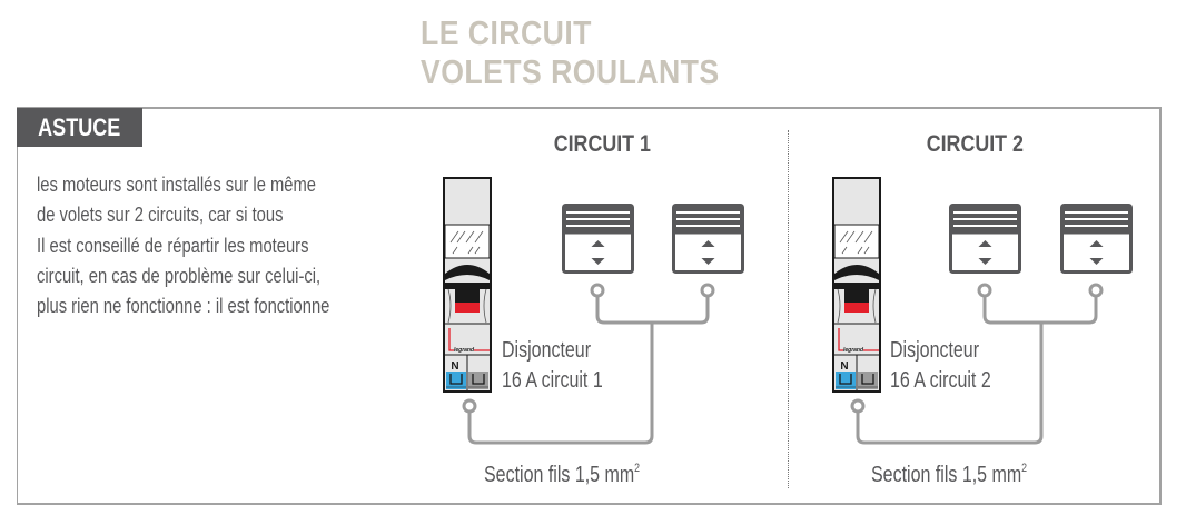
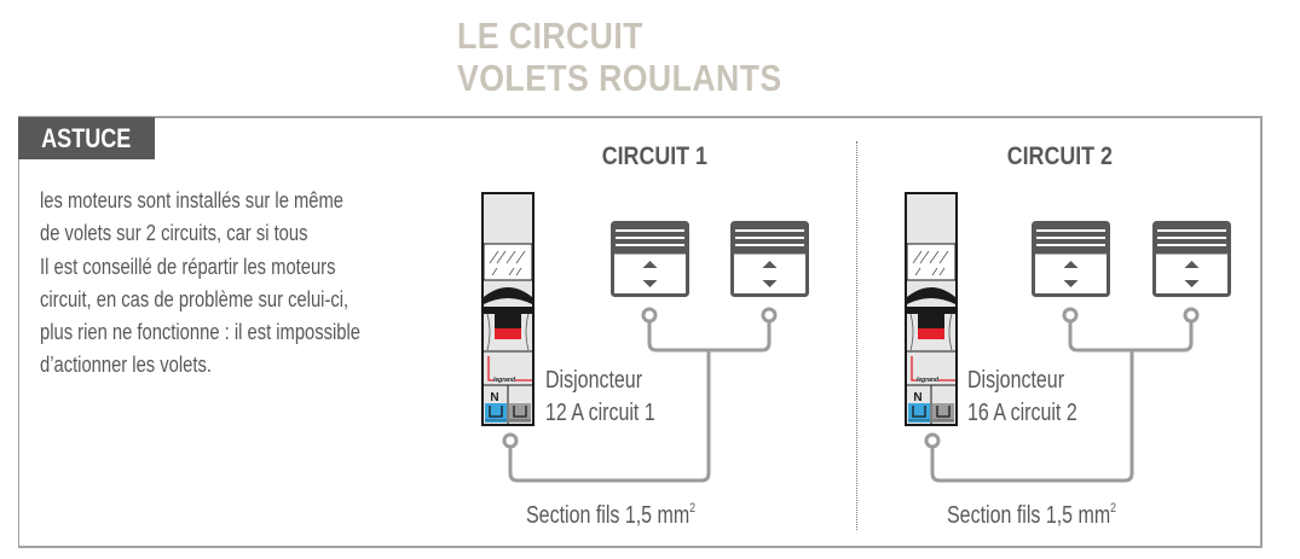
  LE CIRCUIT
  VOLETS ROULANTS
  ASTUCE
  les moteurs sont installés sur le même
  de volets sur 2 circuits, car si tous
  Il est conseillé de répartir les moteurs
  circuit, en cas de problème sur celui-ci,
- plus rien ne fonctionne : il est fonctionne
+ plus rien ne fonctionne : il est impossible
+ d’actionner les volets.
  CIRCUIT 1
  CIRCUIT 2
  Disjoncteur
- 16 A circuit 1
+ 12 A circuit 1
  Disjoncteur
  16 A circuit 2
  Section fils 1,5 mm2
  Section fils 1,5 mm2
